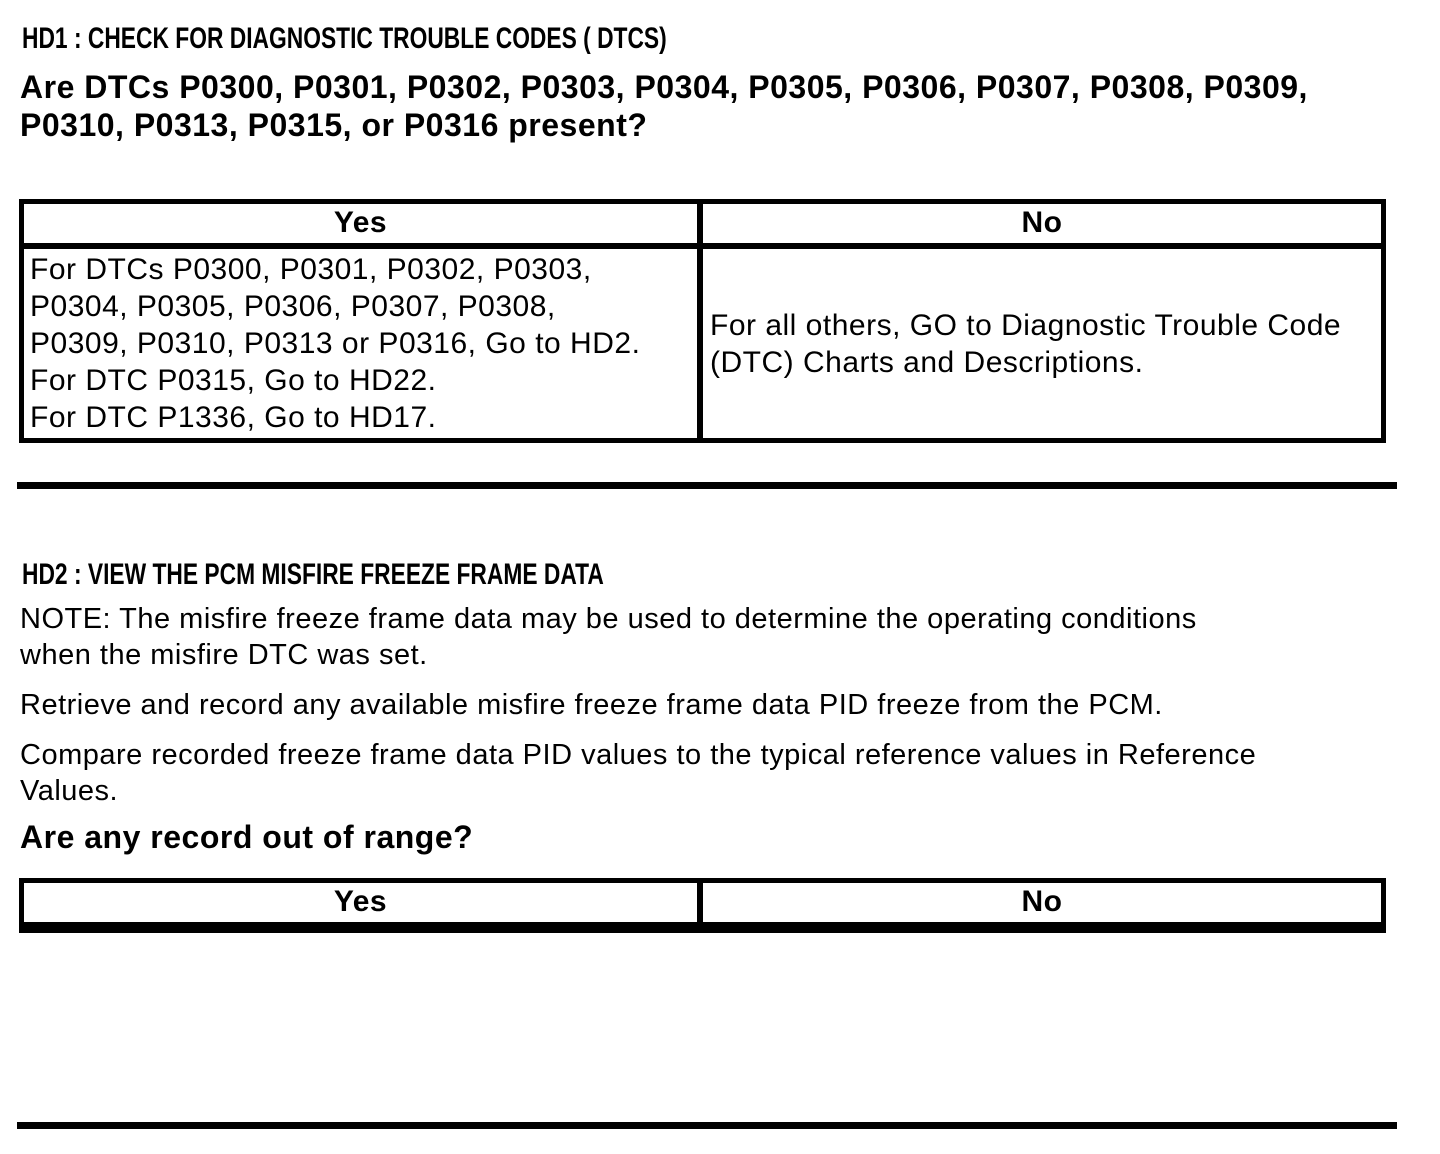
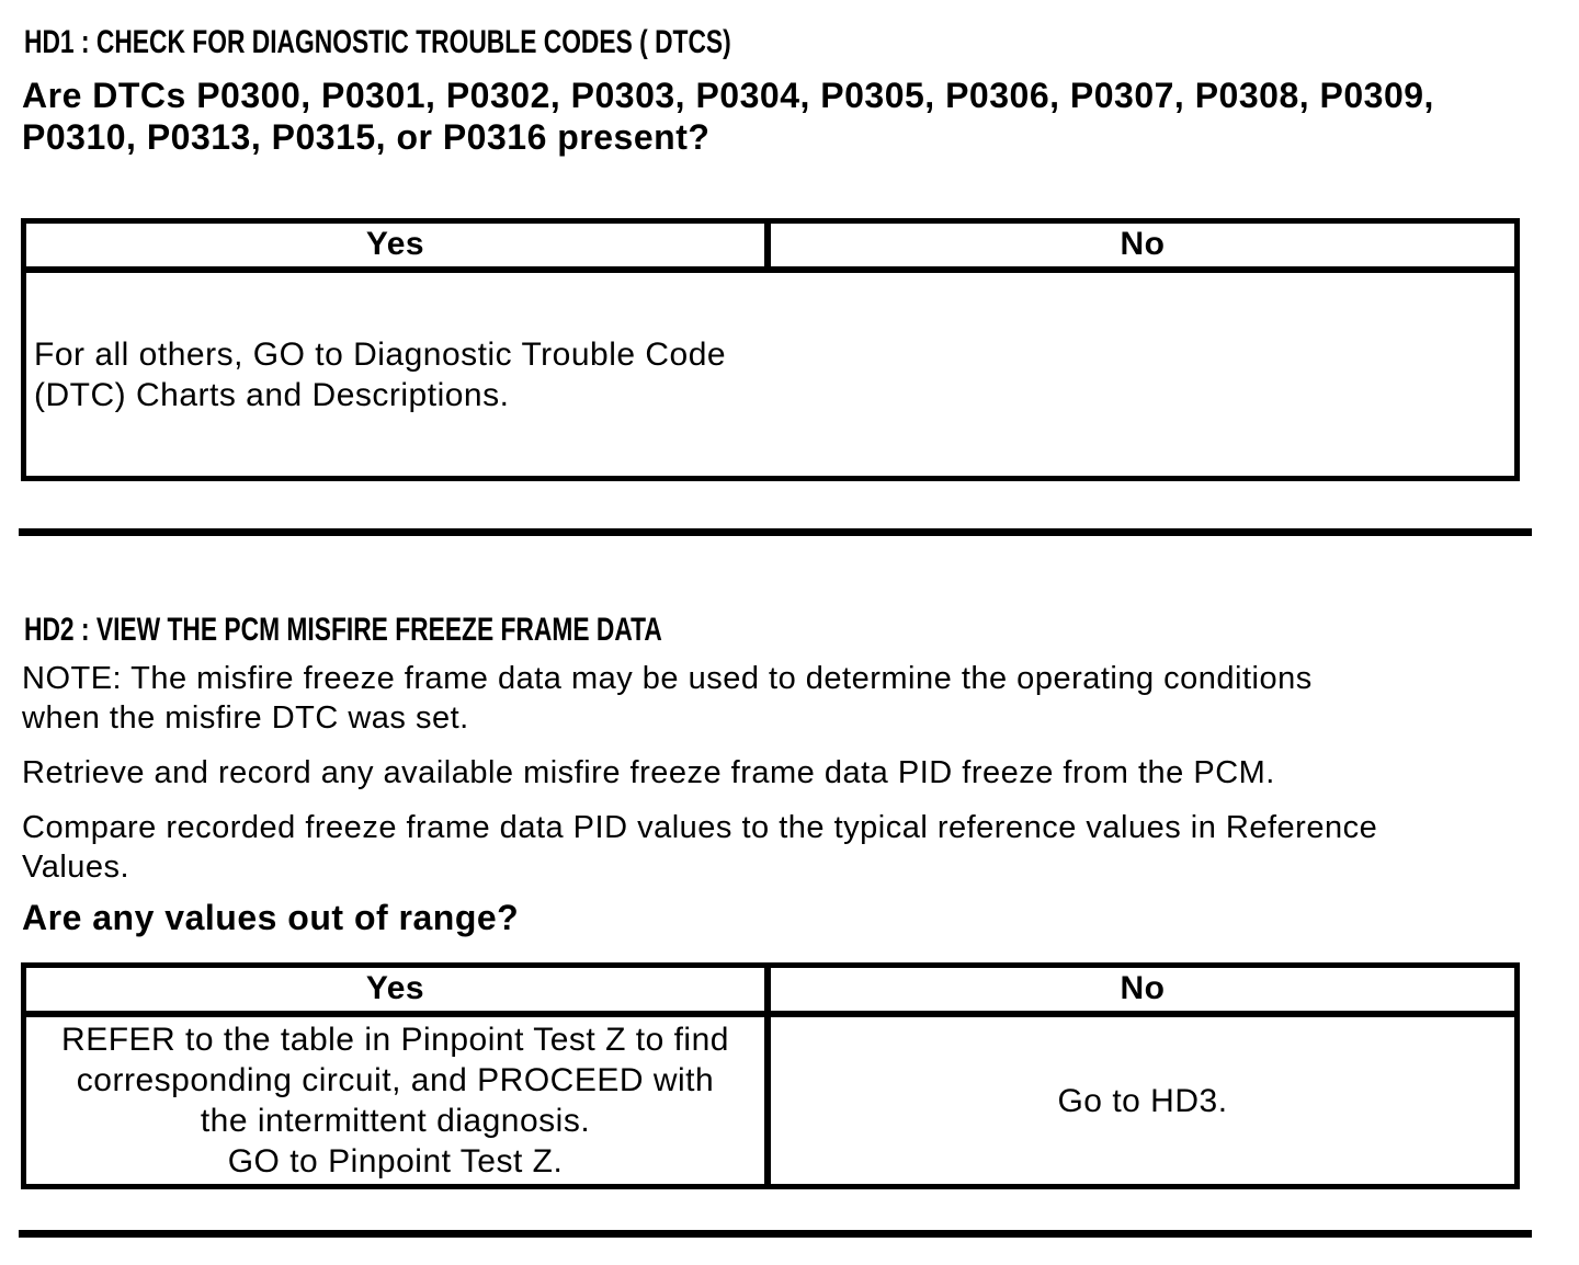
  HD1 : CHECK FOR DIAGNOSTIC TROUBLE CODES ( DTCS)
  Are DTCs P0300, P0301, P0302, P0303, P0304, P0305, P0306, P0307, P0308, P0309,
  P0310, P0313, P0315, or P0316 present?
  Yes
  No
- For DTCs P0300, P0301, P0302, P0303,
- P0304, P0305, P0306, P0307, P0308,
- P0309, P0310, P0313 or P0316, Go to HD2.
- For DTC P0315, Go to HD22.
- For DTC P1336, Go to HD17.
  For all others, GO to Diagnostic Trouble Code
  (DTC) Charts and Descriptions.
  HD2 : VIEW THE PCM MISFIRE FREEZE FRAME DATA
  NOTE: The misfire freeze frame data may be used to determine the operating conditions
  when the misfire DTC was set.
  Retrieve and record any available misfire freeze frame data PID freeze from the PCM.
  Compare recorded freeze frame data PID values to the typical reference values in Reference
  Values.
- Are any record out of range?
+ Are any values out of range?
  Yes
  No
+ REFER to the table in Pinpoint Test Z to find
+ corresponding circuit, and PROCEED with
+ the intermittent diagnosis.
+ GO to Pinpoint Test Z.
+ Go to HD3.
